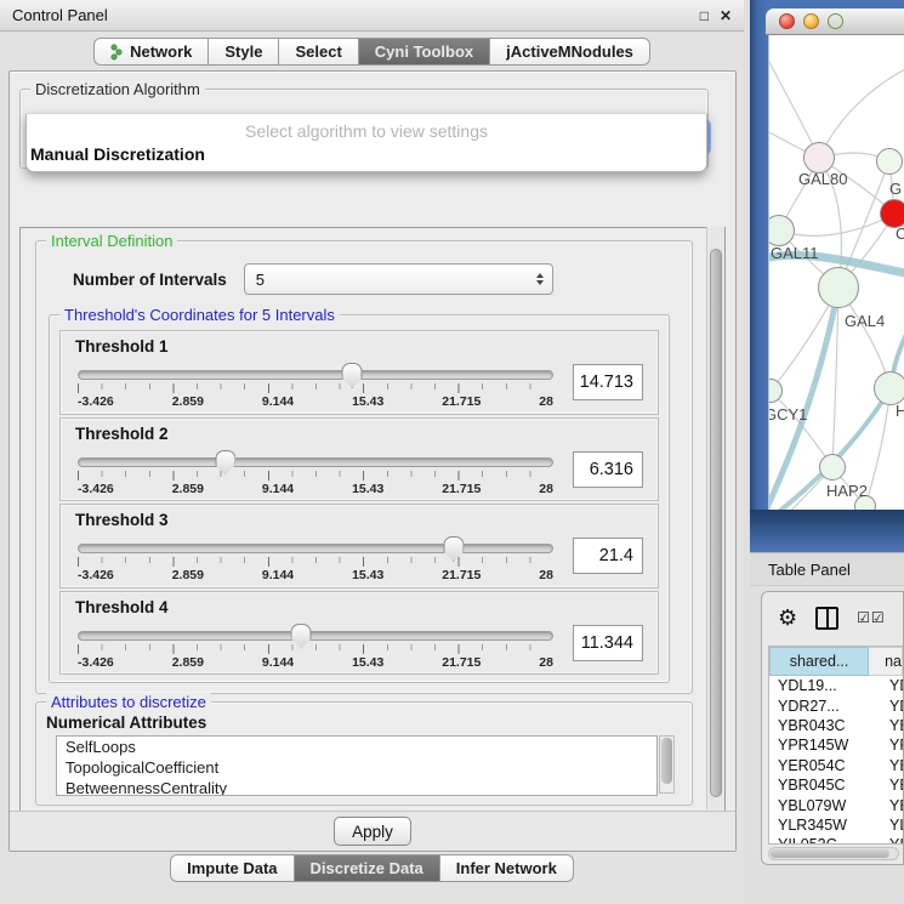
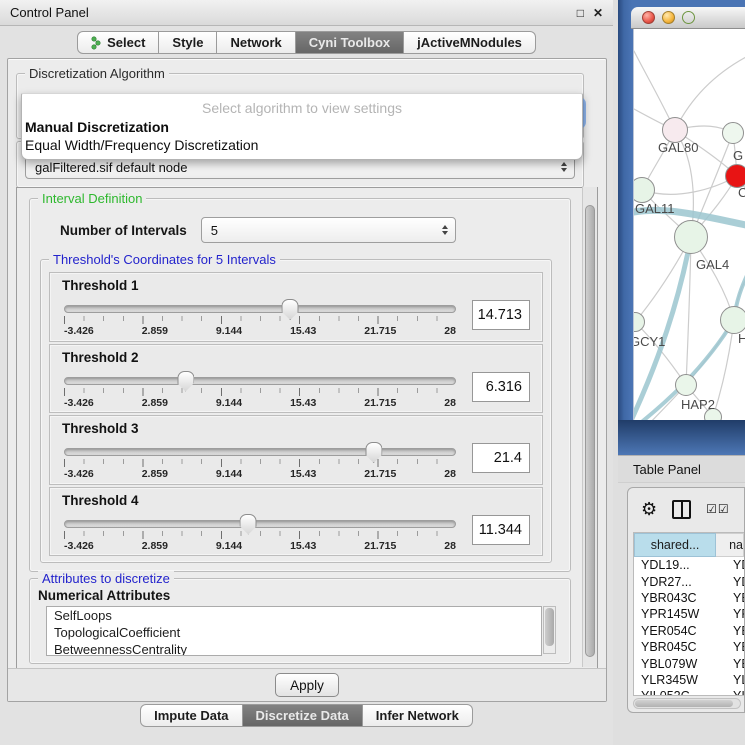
  Control Panel
  □
  ✕
- Network
+ Select
  Style
- Select
+ Network
  Cyni Toolbox
  jActiveMNodules
  Discretization Algorithm
  Select algorithm to view settings
  Manual Discretization
+ Equal Width/Frequency Discretization
+ galFiltered.sif default node
  Interval Definition
  Number of Intervals
  5
  Threshold's Coordinates for 5 Intervals
  Threshold 1
  -3.426
  2.859
  9.144
  15.43
  21.715
  28
  14.713
  Threshold 2
  -3.426
  2.859
  9.144
  15.43
  21.715
  28
  6.316
  Threshold 3
  -3.426
  2.859
  9.144
  15.43
  21.715
  28
  21.4
  Threshold 4
  -3.426
  2.859
  9.144
  15.43
  21.715
  28
  11.344
  Attributes to discretize
  Numerical Attributes
  SelfLoops
  TopologicalCoefficient
  BetweennessCentrality
  Apply
  Impute Data
  Discretize Data
  Infer Network
  GAL80
  G
  C
  GAL11
  GAL4
  GCY1
  H
  HAP2
  Table Panel
  ⚙
  ☑☑
  shared...
  na
  YDL19...
  YDR27...
  YBR043C
  YPR145W
  YER054C
  YBR045C
  YBL079W
  YLR345W
